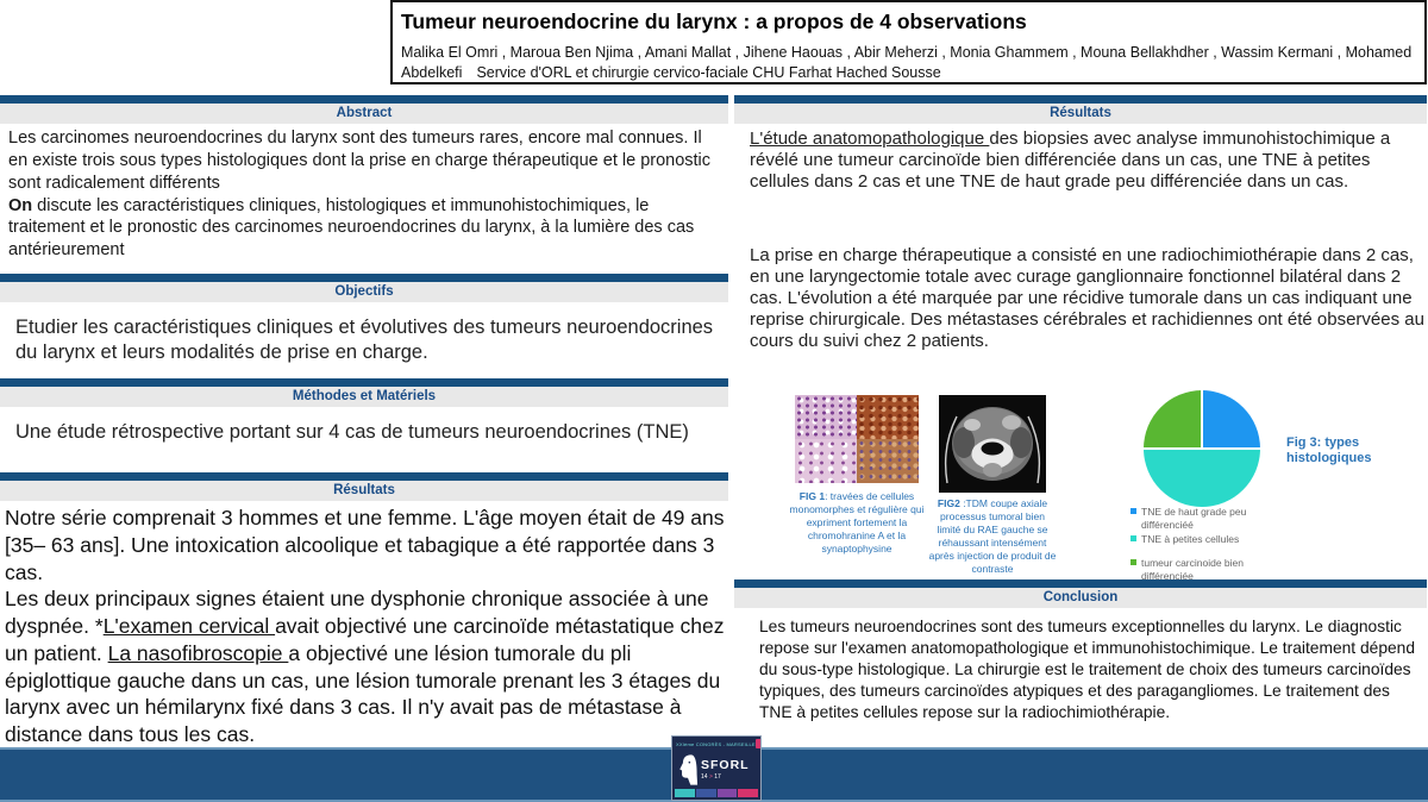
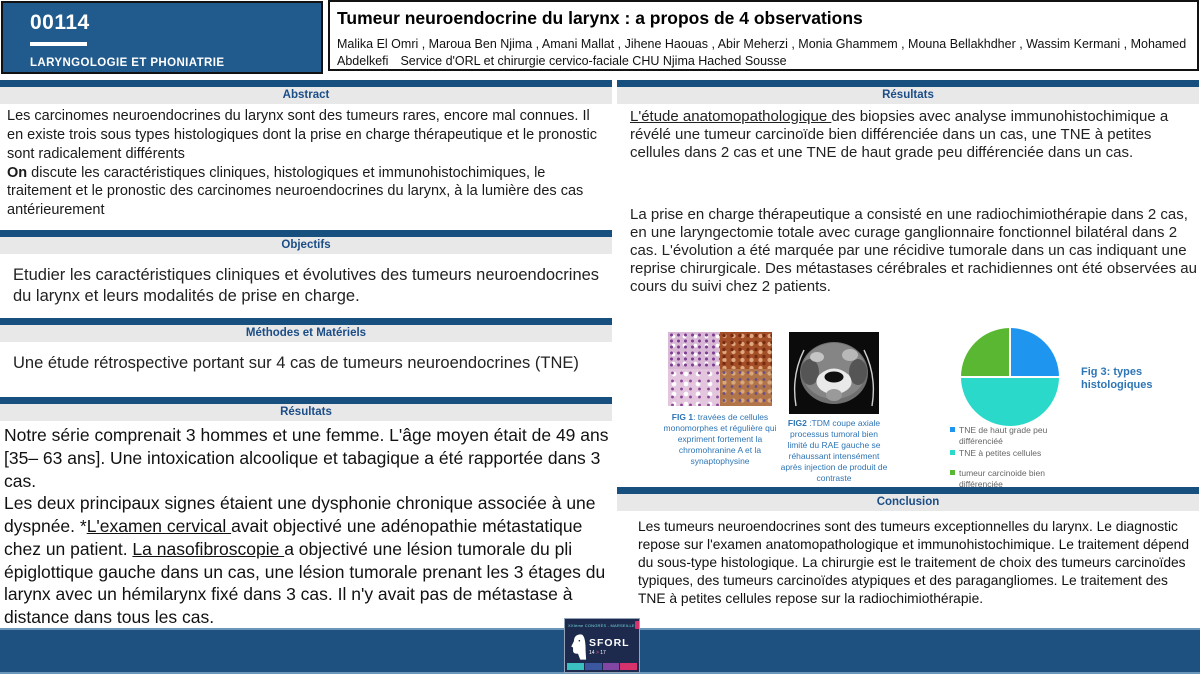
+ 00114
+ LARYNGOLOGIE ET PHONIATRIE
  Tumeur neuroendocrine du larynx : a propos de 4 observations
- Malika El Omri , Maroua Ben Njima , Amani Mallat , Jihene Haouas , Abir Meherzi , Monia Ghammem , Mouna Bellakhdher , Wassim Kermani , Mohamed Abdelkefi Service d'ORL et chirurgie cervico-faciale CHU Farhat Hached Sousse
+ Malika El Omri , Maroua Ben Njima , Amani Mallat , Jihene Haouas , Abir Meherzi , Monia Ghammem , Mouna Bellakhdher , Wassim Kermani , Mohamed Abdelkefi Service d'ORL et chirurgie cervico-faciale CHU Njima Hached Sousse
  Abstract
  Les carcinomes neuroendocrines du larynx sont des tumeurs rares, encore mal connues. Il en existe trois sous types histologiques dont la prise en charge thérapeutique et le pronostic sont radicalement différents
  On discute les caractéristiques cliniques, histologiques et immunohistochimiques, le traitement et le pronostic des carcinomes neuroendocrines du larynx, à la lumière des cas antérieurement
  Objectifs
  Etudier les caractéristiques cliniques et évolutives des tumeurs neuroendocrines du larynx et leurs modalités de prise en charge.
  Méthodes et Matériels
  Une étude rétrospective portant sur 4 cas de tumeurs neuroendocrines (TNE)
  Résultats
  Notre série comprenait 3 hommes et une femme. L'âge moyen était de 49 ans [35– 63 ans]. Une intoxication alcoolique et tabagique a été rapportée dans 3 cas.
- Les deux principaux signes étaient une dysphonie chronique associée à une dyspnée. *L'examen cervical avait objectivé une carcinoïde métastatique chez un patient. La nasofibroscopie a objectivé une lésion tumorale du pli épiglottique gauche dans un cas, une lésion tumorale prenant les 3 étages du larynx avec un hémilarynx fixé dans 3 cas. Il n'y avait pas de métastase à distance dans tous les cas.
+ Les deux principaux signes étaient une dysphonie chronique associée à une dyspnée. *L'examen cervical avait objectivé une adénopathie métastatique chez un patient. La nasofibroscopie a objectivé une lésion tumorale du pli épiglottique gauche dans un cas, une lésion tumorale prenant les 3 étages du larynx avec un hémilarynx fixé dans 3 cas. Il n'y avait pas de métastase à distance dans tous les cas.
  Résultats
  L'étude anatomopathologique des biopsies avec analyse immunohistochimique a révélé une tumeur carcinoïde bien différenciée dans un cas, une TNE à petites cellules dans 2 cas et une TNE de haut grade peu différenciée dans un cas.
  La prise en charge thérapeutique a consisté en une radiochimiothérapie dans 2 cas, en une laryngectomie totale avec curage ganglionnaire fonctionnel bilatéral dans 2 cas. L'évolution a été marquée par une récidive tumorale dans un cas indiquant une reprise chirurgicale. Des métastases cérébrales et rachidiennes ont été observées au cours du suivi chez 2 patients.
  FIG 1: travées de cellules monomorphes et régulière qui expriment fortement la chromohranine A et la synaptophysine
  FIG2 :TDM coupe axiale processus tumoral bien limité du RAE gauche se réhaussant intensément après injection de produit de contraste
  Fig 3: types histologiques
  TNE de haut grade peu différenciéé
  TNE à petites cellules
  tumeur carcinoide bien différenciée
  Conclusion
  Les tumeurs neuroendocrines sont des tumeurs exceptionnelles du larynx. Le diagnostic repose sur l'examen anatomopathologique et immunohistochimique. Le traitement dépend du sous-type histologique. La chirurgie est le traitement de choix des tumeurs carcinoïdes typiques, des tumeurs carcinoïdes atypiques et des paragangliomes. Le traitement des TNE à petites cellules repose sur la radiochimiothérapie.
  SFORL
